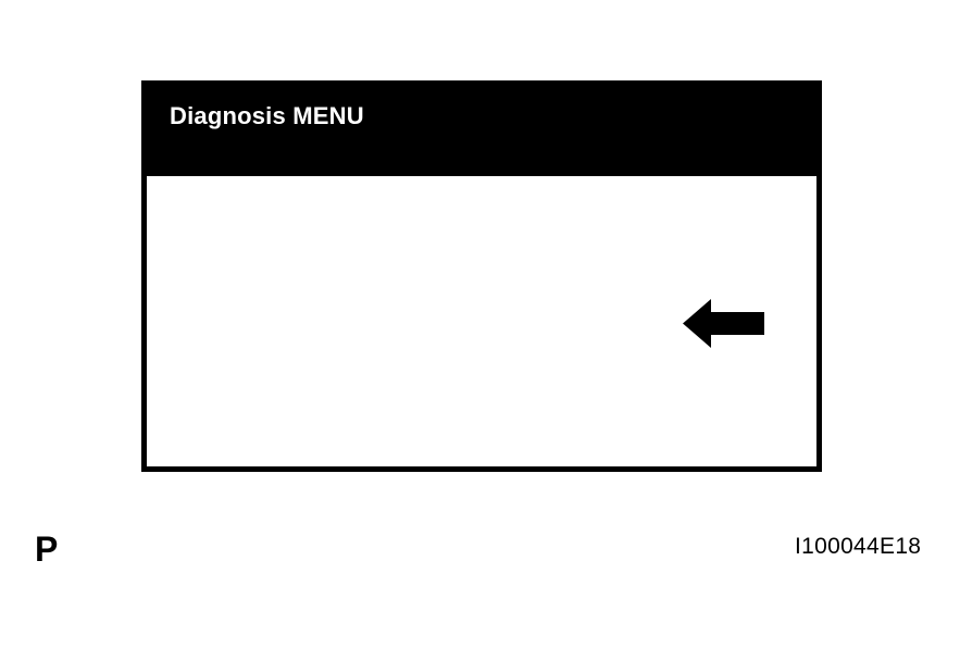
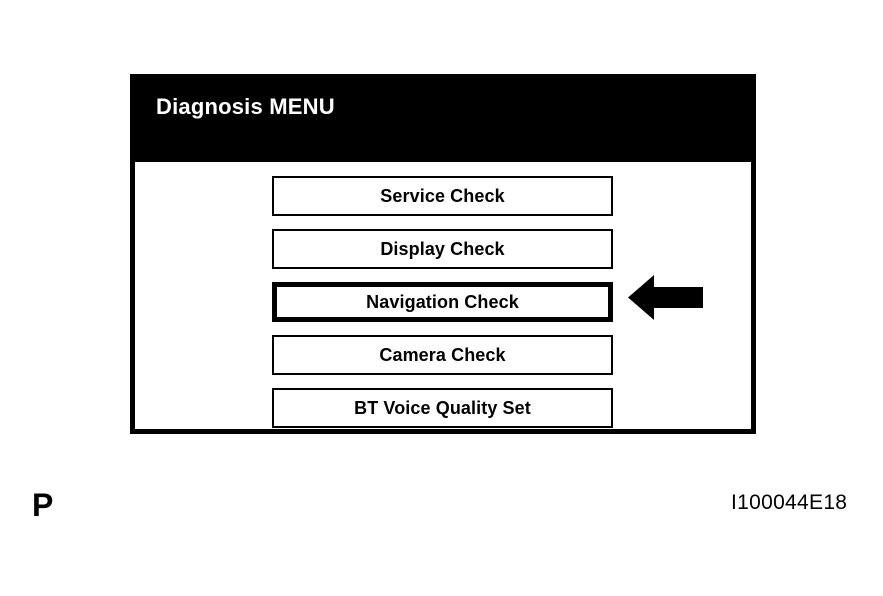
  Diagnosis MENU
+ Service Check
+ Display Check
+ Navigation Check
+ Camera Check
+ BT Voice Quality Set
  P
  I100044E18
